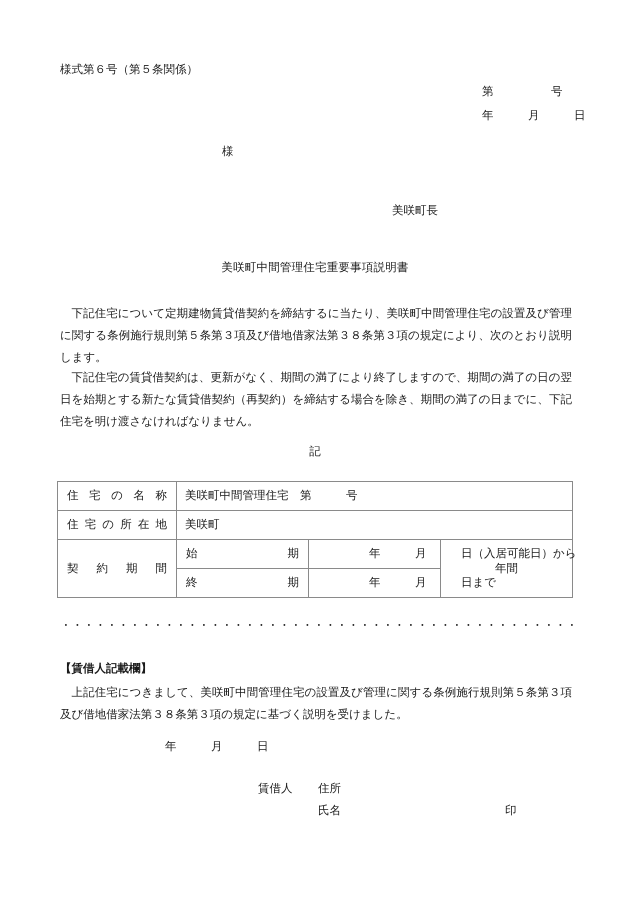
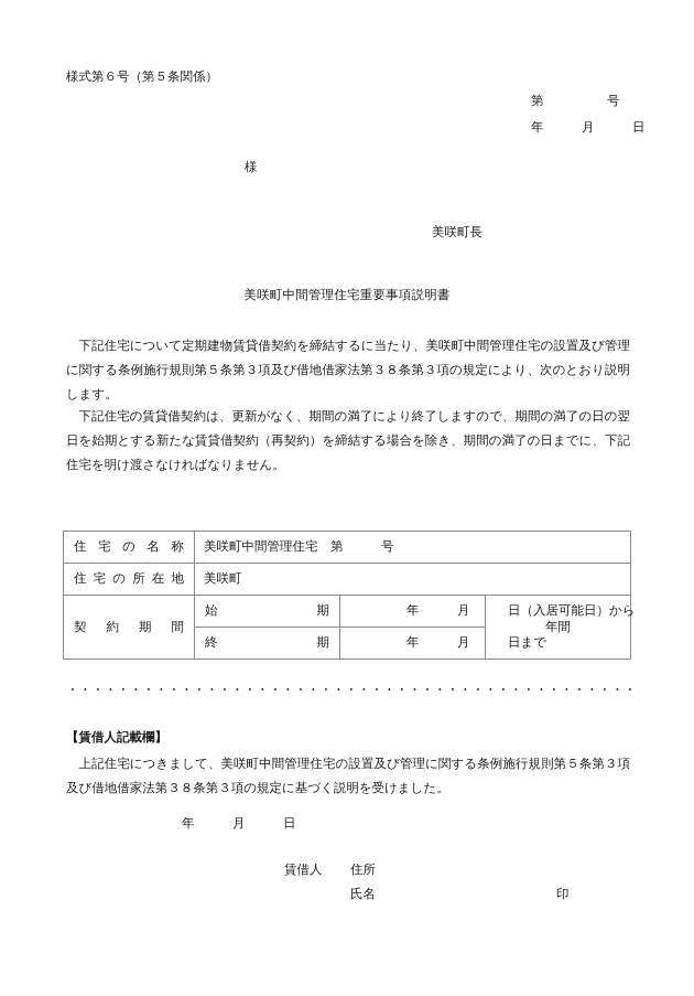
  様式第６号（第５条関係）
  第 号
  年 月 日
  様
  美咲町長
  美咲町中間管理住宅重要事項説明書
  下記住宅について定期建物賃貸借契約を締結するに当たり、美咲町中間管理住宅の設置及び管理に関する条例施行規則第５条第３項及び借地借家法第３８条第３項の規定により、次のとおり説明します。
  下記住宅の賃貸借契約は、更新がなく、期間の満了により終了しますので、期間の満了の日の翌日を始期とする新たな賃貸借契約（再契約）を締結する場合を除き、期間の満了の日までに、下記住宅を明け渡さなければなりません。
- 記
  住宅の名称	美咲町中間管理住宅 第 号
  住宅の所在地	美咲町
  契約期間	始期	年 月 日（入居可能日）から	年間
  終期	年 月 日まで
  【賃借人記載欄】
  上記住宅につきまして、美咲町中間管理住宅の設置及び管理に関する条例施行規則第５条第３項及び借地借家法第３８条第３項の規定に基づく説明を受けました。
  年 月 日
  賃借人
  住所
  氏名
  印
